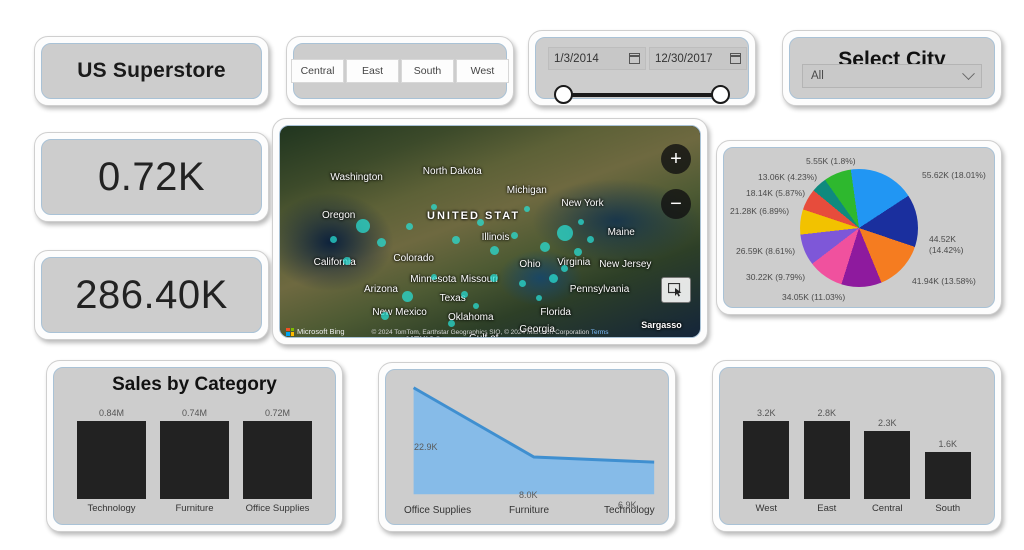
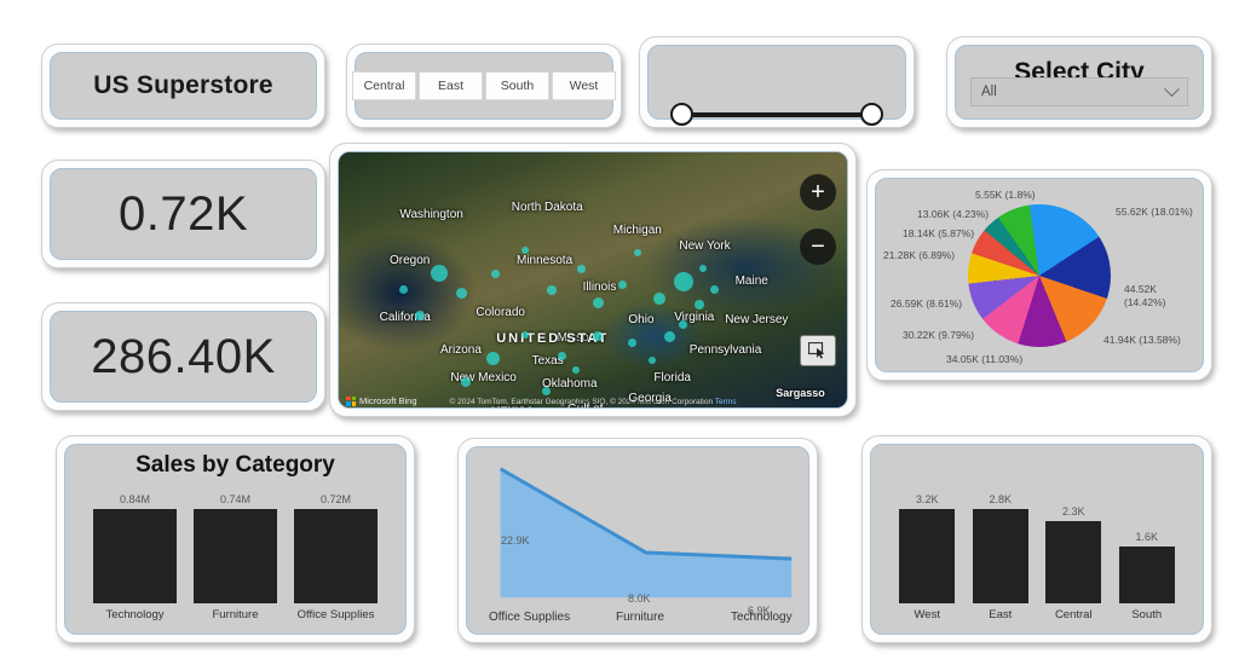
  US Superstore
  Central
  East
  South
  West
- 1/3/2014
- 12/30/2017
  Select City
  All
  0.72K
  286.40K
  +
  −
  Microsoft Bing
  Washington
  Oregon
  California
  North Dakota
- UNITED STAT
+ Minnesota
  Michigan
  New York
  Maine
  Illinois
  Colorado
  Ohio
  Virginia
  New Jersey
  Missouri
  Arizona
  Pennsylvania
  Texas
  New Mexico
  Oklahoma
  Florida
  Georgia
- Minnesota
+ UNITED STAT
  Sargasso
  55.62K (18.01%)
  44.52K
  (14.42%)
  41.94K (13.58%)
  34.05K (11.03%)
  30.22K (9.79%)
  26.59K (8.61%)
  21.28K (6.89%)
  18.14K (5.87%)
  13.06K (4.23%)
  5.55K (1.8%)
  Sales by Category
  0.84M
  Technology
  0.74M
  Furniture
  0.72M
  Office Supplies
  22.9K
  8.0K
  6.9K
  Office Supplies
  Furniture
  Technology
  3.2K
  West
  2.8K
  East
  2.3K
  Central
  1.6K
  South
